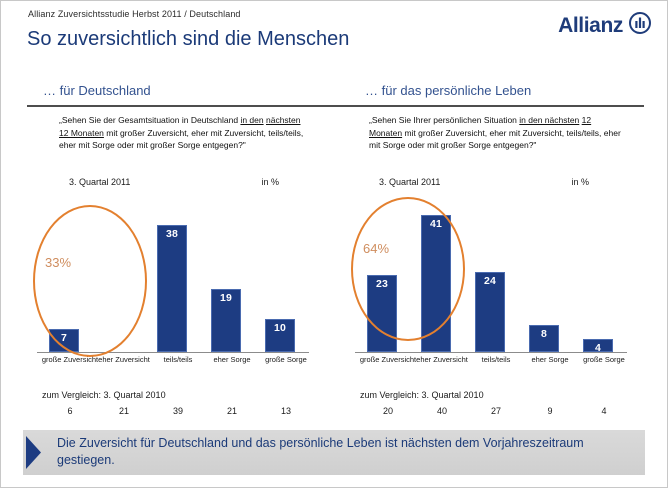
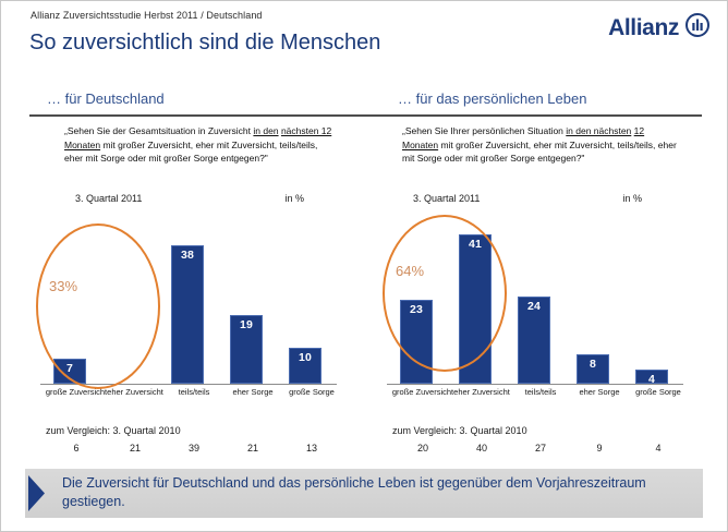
  Allianz Zuversichtsstudie Herbst 2011 / Deutschland
  So zuversichtlich sind die Menschen
  Allianz
  … für Deutschland
- … für das persönliche Leben
+ … für das persönlichen Leben
- „Sehen Sie der Gesamtsituation in Deutschland in den nächsten 12 Monaten mit großer Zuversicht, eher mit Zuversicht, teils/teils, eher mit Sorge oder mit großer Sorge entgegen?"
+ „Sehen Sie der Gesamtsituation in Zuversicht in den nächsten 12 Monaten mit großer Zuversicht, eher mit Zuversicht, teils/teils, eher mit Sorge oder mit großer Sorge entgegen?"
  „Sehen Sie Ihrer persönlichen Situation in den nächsten 12 Monaten mit großer Zuversicht, eher mit Zuversicht, teils/teils, eher mit Sorge oder mit großer Sorge entgegen?"
  3. Quartal 2011
  in %
  3. Quartal 2011
  in %
  7
  38
  19
  10
  große Zuversicht
  eher Zuversicht
  teils/teils
  eher Sorge
  große Sorge
  33%
  23
  41
  24
  8
  4
  große Zuversicht
  eher Zuversicht
  teils/teils
  eher Sorge
  große Sorge
  64%
  zum Vergleich: 3. Quartal 2010
  6
  21
  39
  21
  13
  zum Vergleich: 3. Quartal 2010
  20
  40
  27
  9
  4
- Die Zuversicht für Deutschland und das persönliche Leben ist nächsten dem Vorjahreszeitraum gestiegen.
+ Die Zuversicht für Deutschland und das persönliche Leben ist gegenüber dem Vorjahreszeitraum gestiegen.
